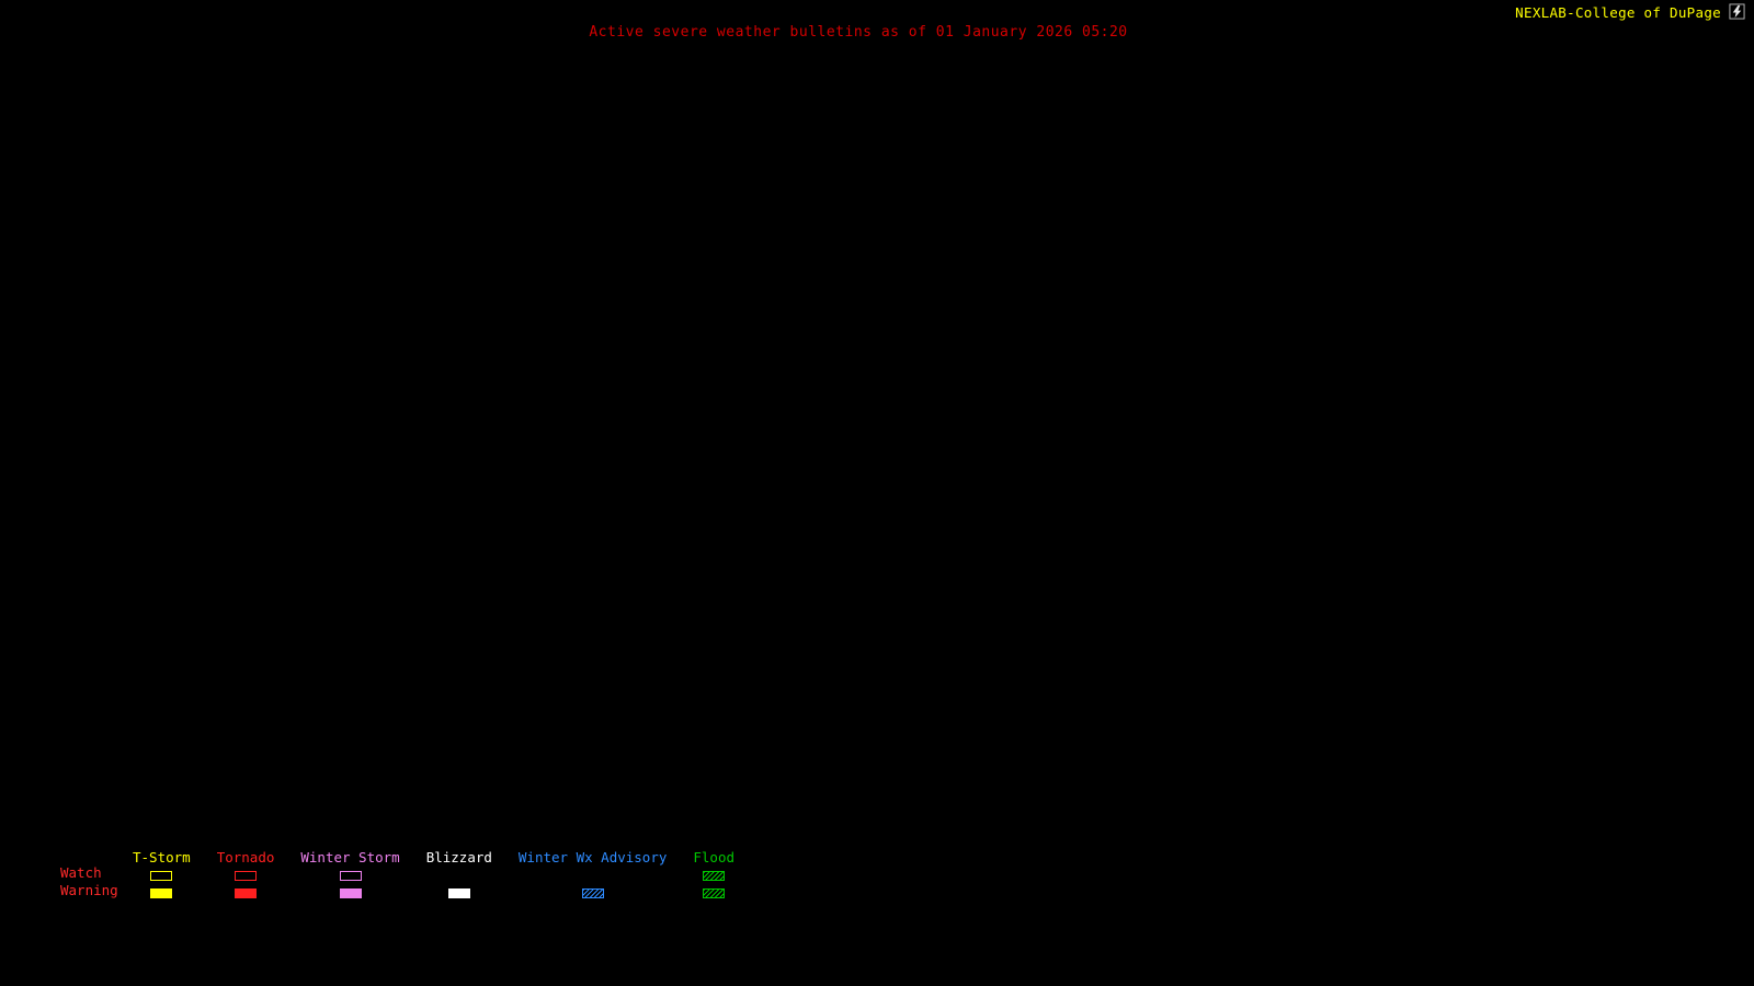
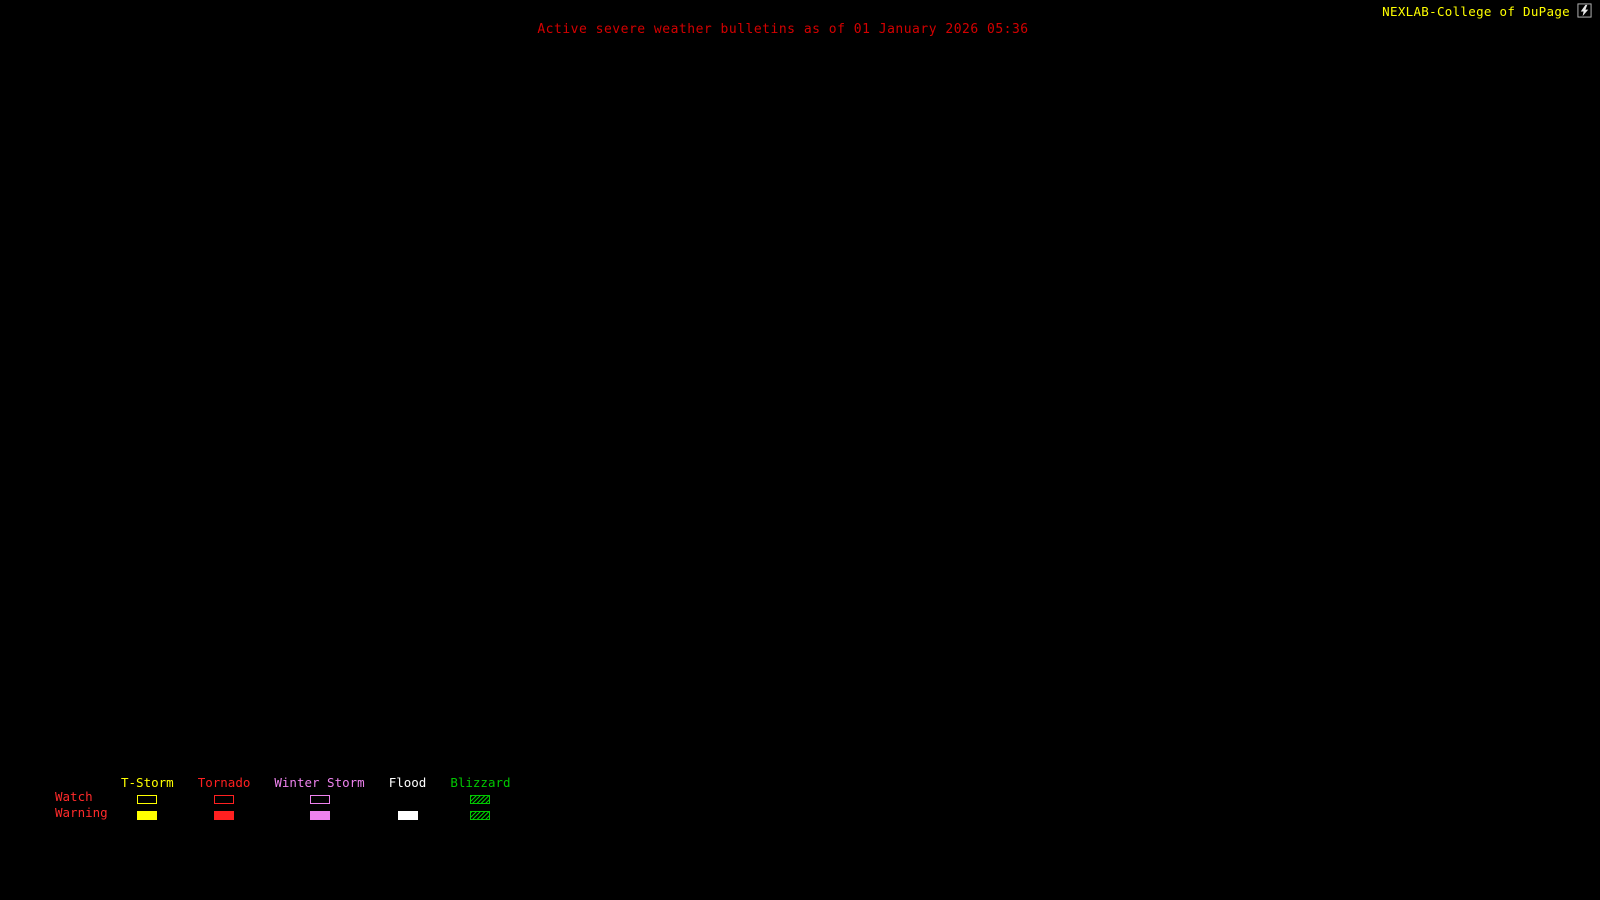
- Active severe weather bulletins as of 01 January 2026 05:20
+ Active severe weather bulletins as of 01 January 2026 05:36
  NEXLAB-College of DuPage
  Watch
  Warning
  T-Storm
  Tornado
  Winter Storm
- Blizzard
+ Flood
- Winter Wx Advisory
- Flood
+ Blizzard
